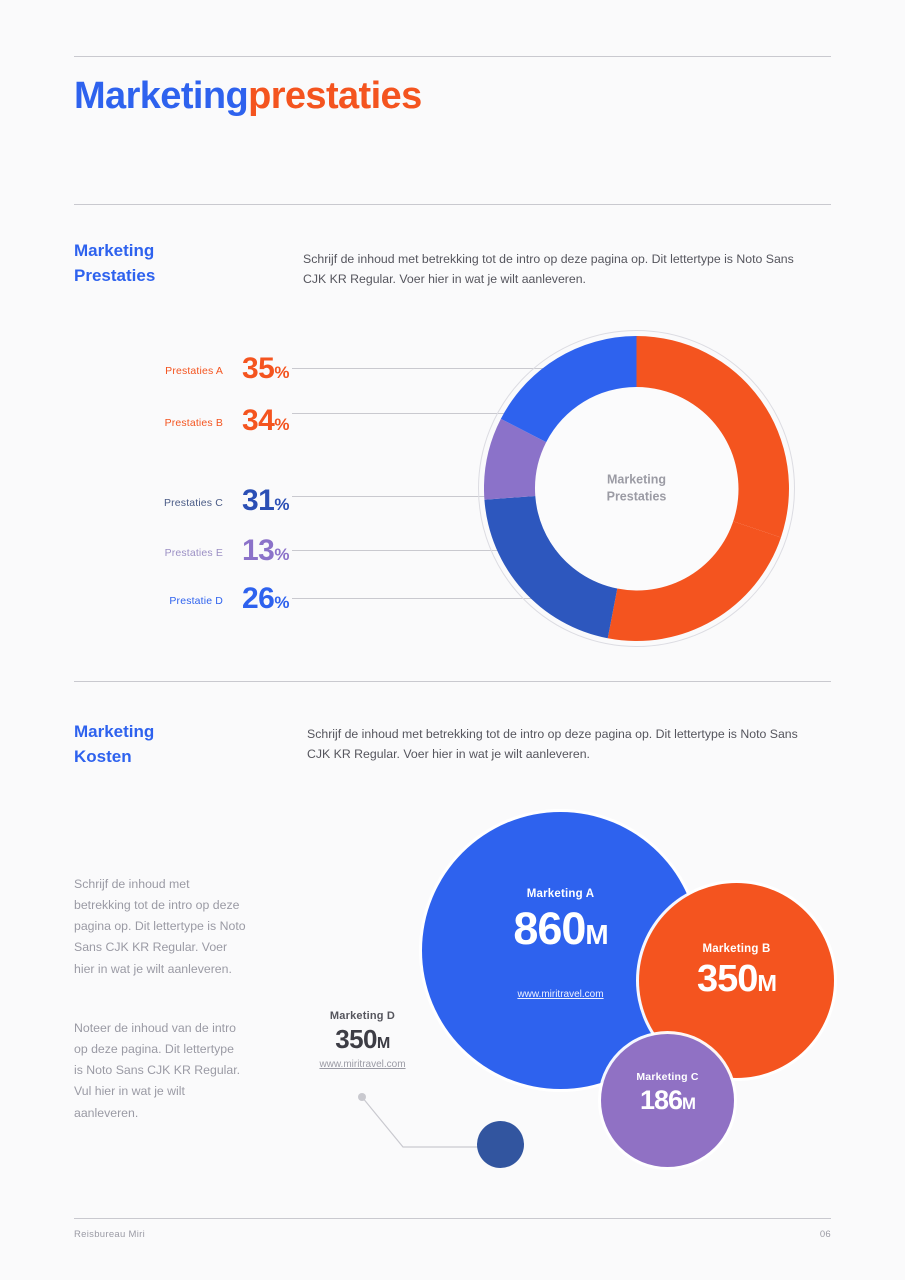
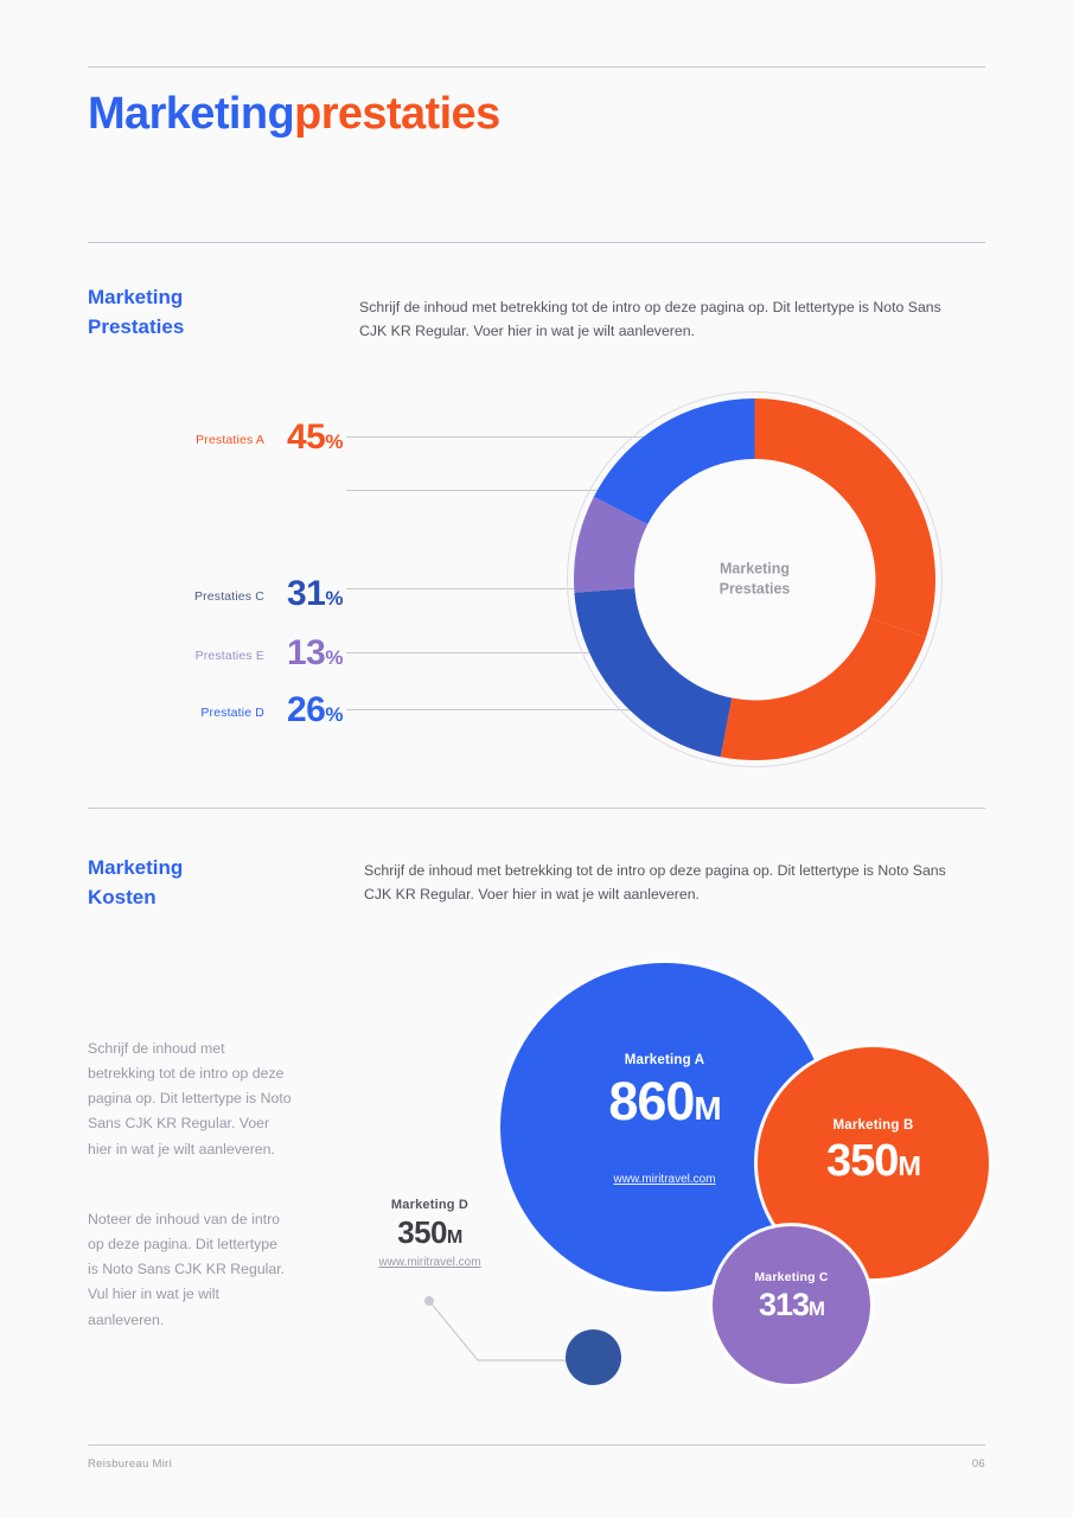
  Marketingprestaties
  Marketing
  Prestaties
  Schrijf de inhoud met betrekking tot de intro op deze pagina op. Dit lettertype is Noto Sans CJK KR Regular. Voer hier in wat je wilt aanleveren.
  Prestaties A
- 35%
+ 45%
- Prestaties B
- 34%
  Prestaties C
  31%
  Prestaties E
  13%
  Prestatie D
  26%
  Marketing
  Prestaties
  Marketing
  Kosten
  Schrijf de inhoud met betrekking tot de intro op deze pagina op. Dit lettertype is Noto Sans CJK KR Regular. Voer hier in wat je wilt aanleveren.
  Schrijf de inhoud met betrekking tot de intro op deze pagina op. Dit lettertype is Noto Sans CJK KR Regular. Voer hier in wat je wilt aanleveren.
  Noteer de inhoud van de intro op deze pagina. Dit lettertype is Noto Sans CJK KR Regular. Vul hier in wat je wilt aanleveren.
  Marketing A
  860M
  www.miritravel.com
  Marketing B
  350M
  Marketing C
- 186M
+ 313M
  Marketing D
  350M
  www.miritravel.com
  Reisbureau Miri
  06
